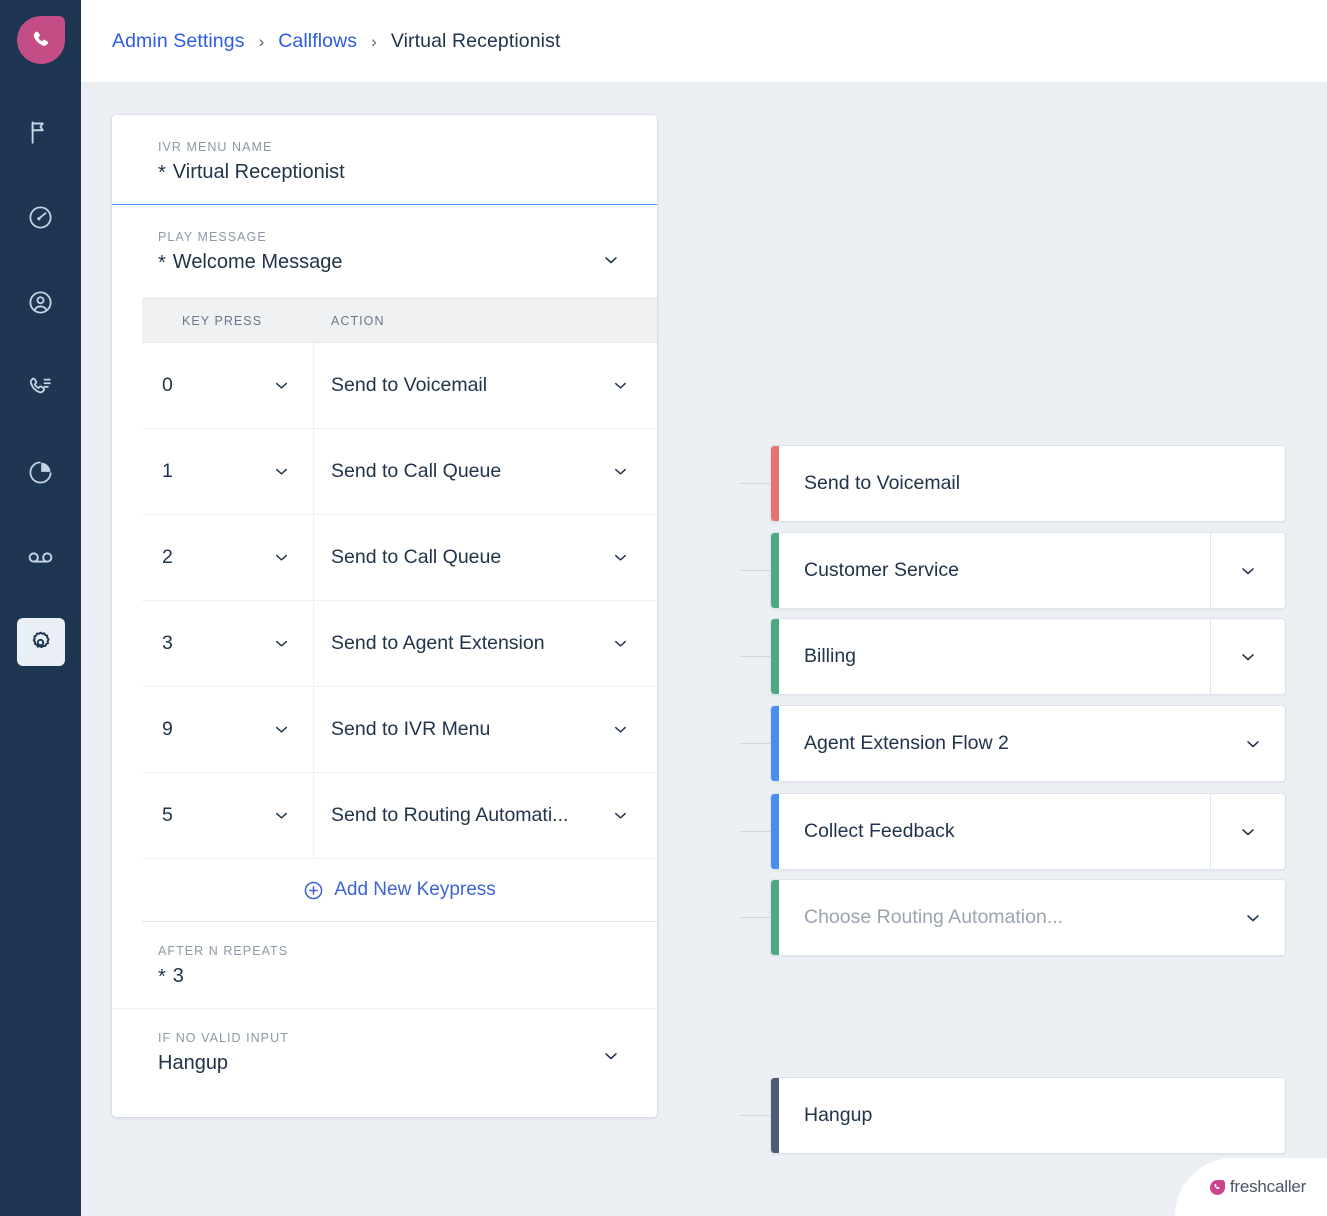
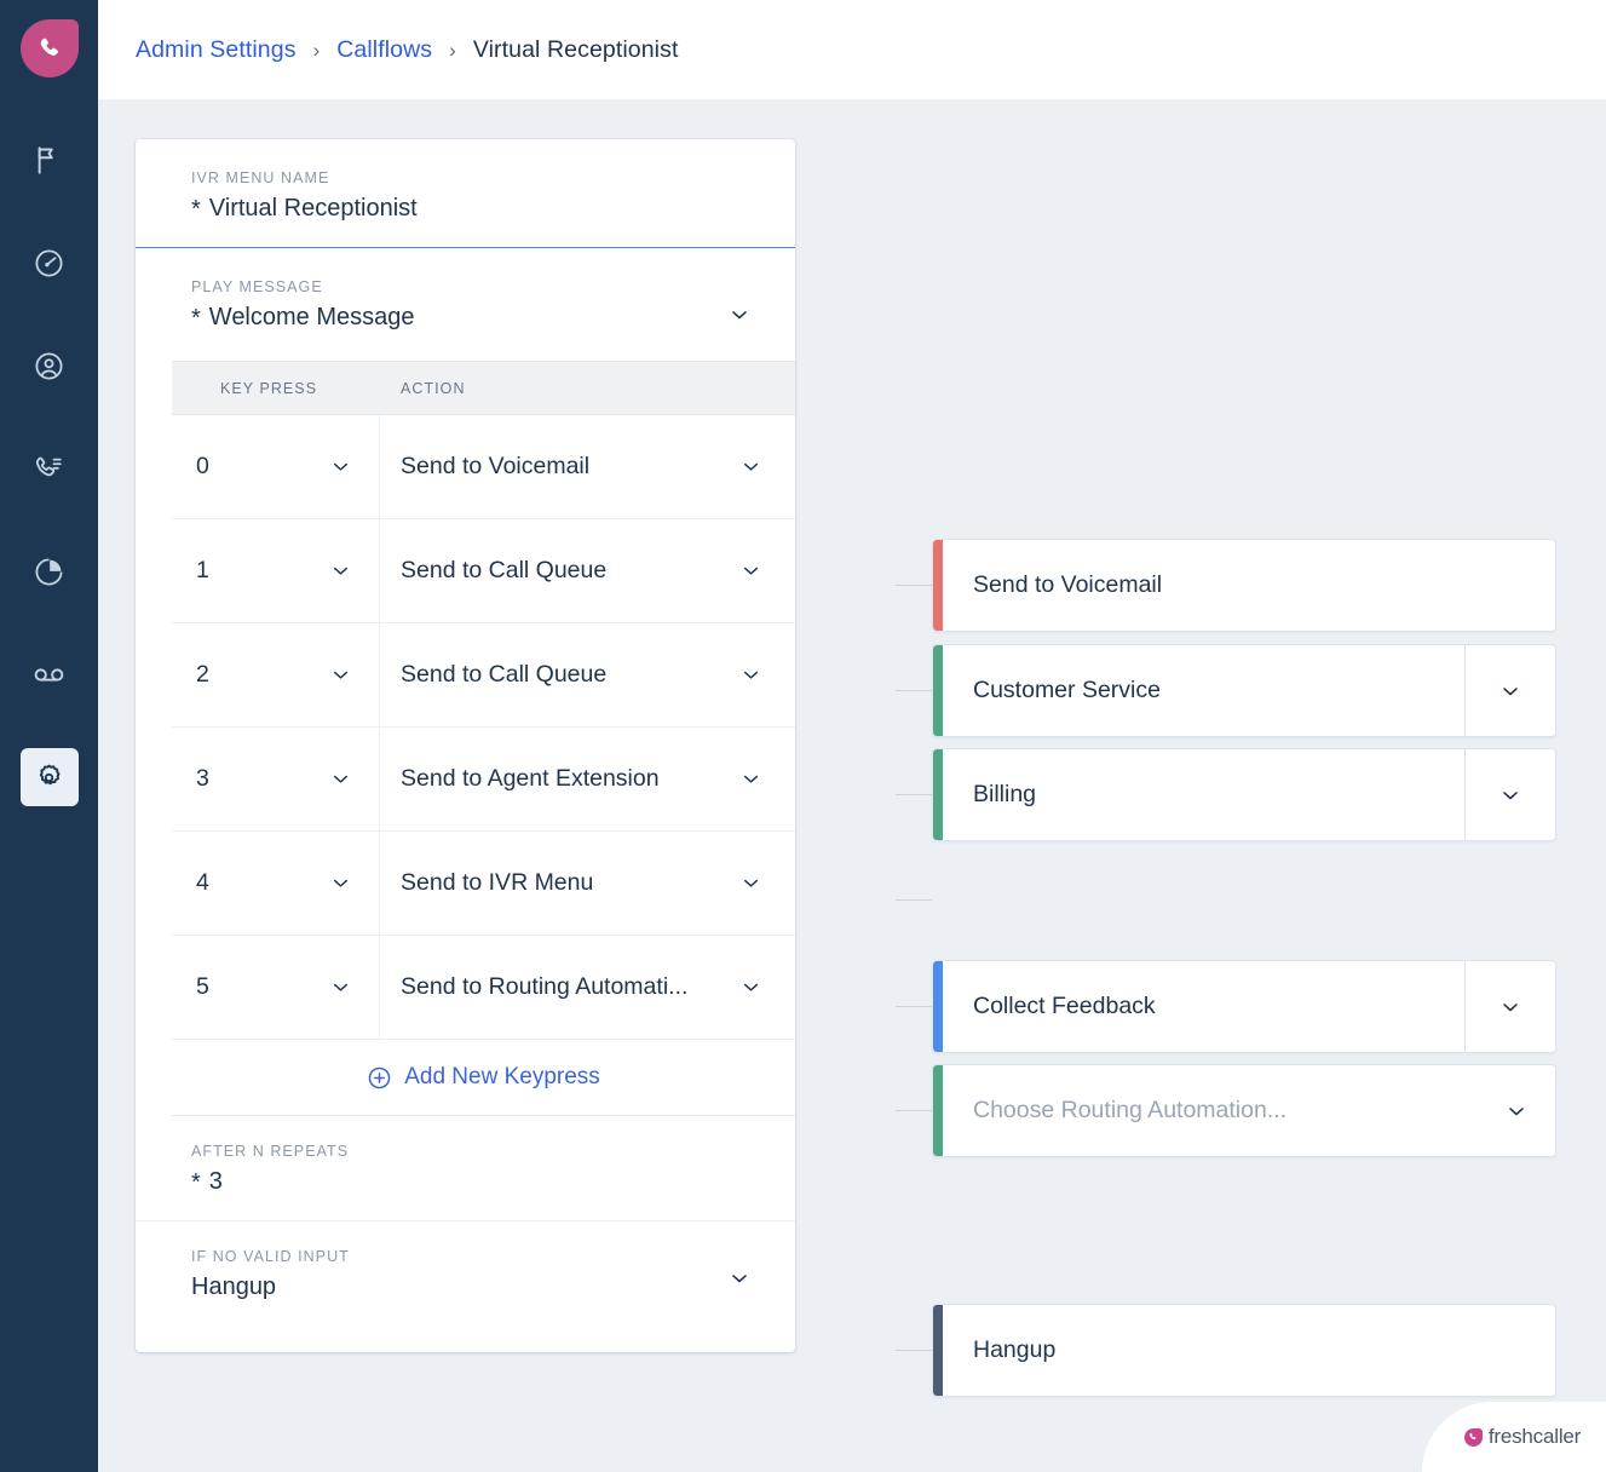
  Admin Settings
  ›
  Callflows
  ›
  Virtual Receptionist
  IVR MENU NAME
  *
  Virtual Receptionist
  PLAY MESSAGE
  *
  Welcome Message
  KEY PRESS
  ACTION
  0
  Send to Voicemail
  1
  Send to Call Queue
  2
  Send to Call Queue
  3
  Send to Agent Extension
- 9
+ 4
  Send to IVR Menu
  5
  Send to Routing Automati...
  Add New Keypress
  AFTER N REPEATS
  *
  3
  IF NO VALID INPUT
  Hangup
  Send to Voicemail
  Customer Service
  Billing
- Agent Extension Flow 2
  Collect Feedback
  Choose Routing Automation...
  Hangup
  freshcaller
